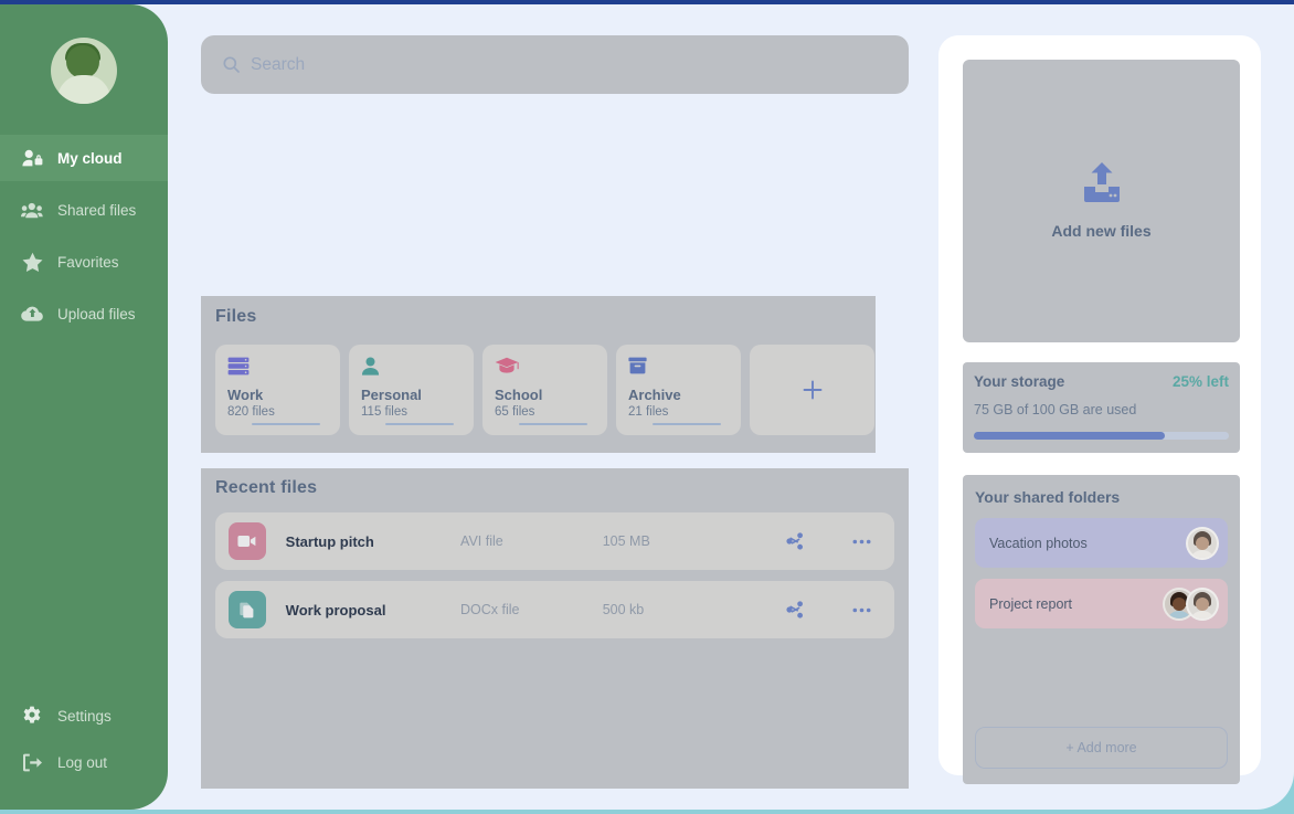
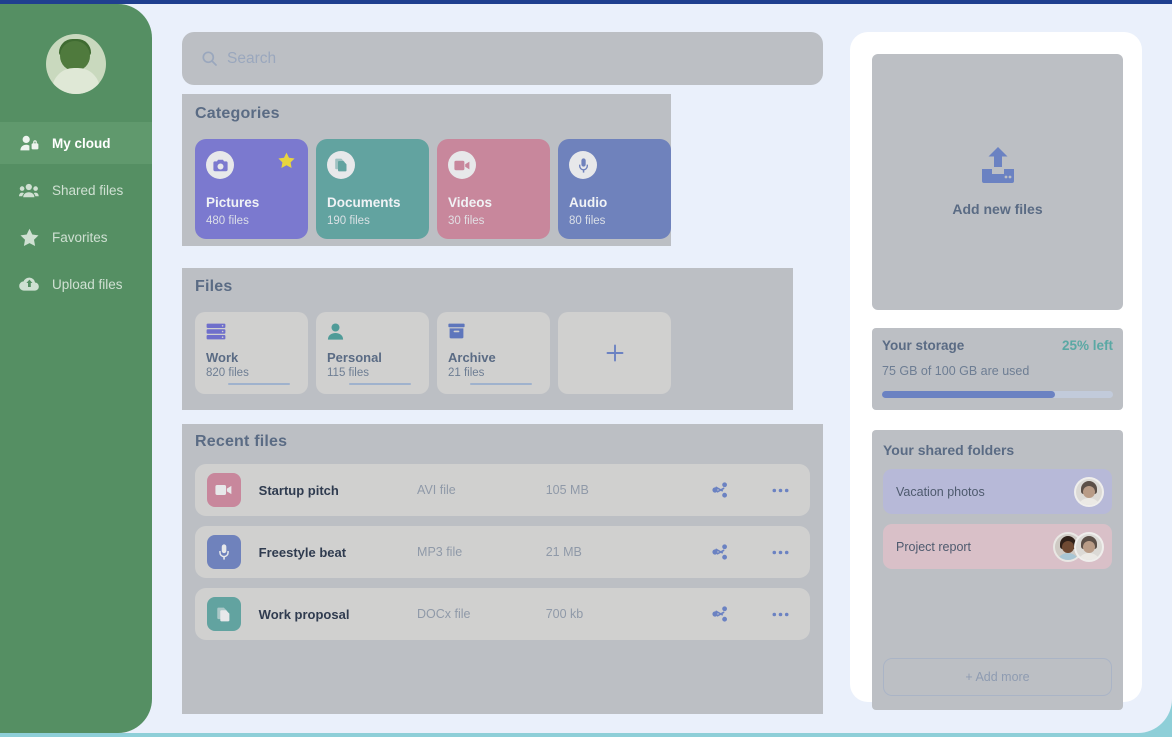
  My cloud
  Shared files
  Favorites
  Upload files
- Settings
- Log out
  Search
+ Categories
+ Pictures
+ 480 files
+ Documents
+ 190 files
+ Videos
+ 30 files
+ Audio
+ 80 files
  Files
  Work
  820 files
  Personal
  115 files
- School
- 65 files
  Archive
  21 files
  Recent files
  Startup pitch
  AVI file
  105 MB
+ Freestyle beat
+ MP3 file
+ 21 MB
  Work proposal
  DOCx file
- 500 kb
+ 700 kb
  Add new files
  Your storage
  25% left
  75 GB of 100 GB are used
  Your shared folders
  Vacation photos
  Project report
  + Add more
